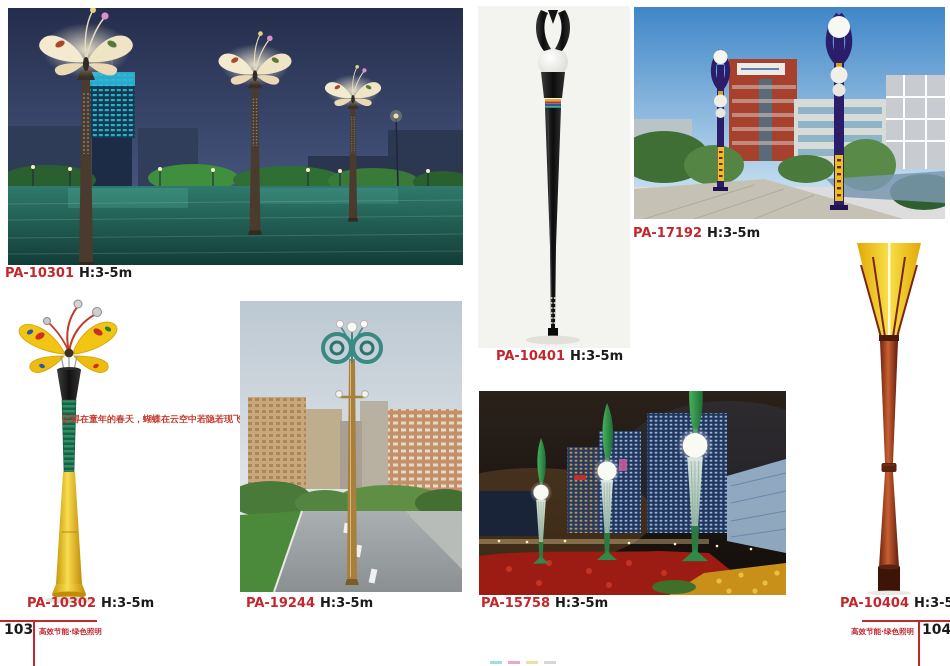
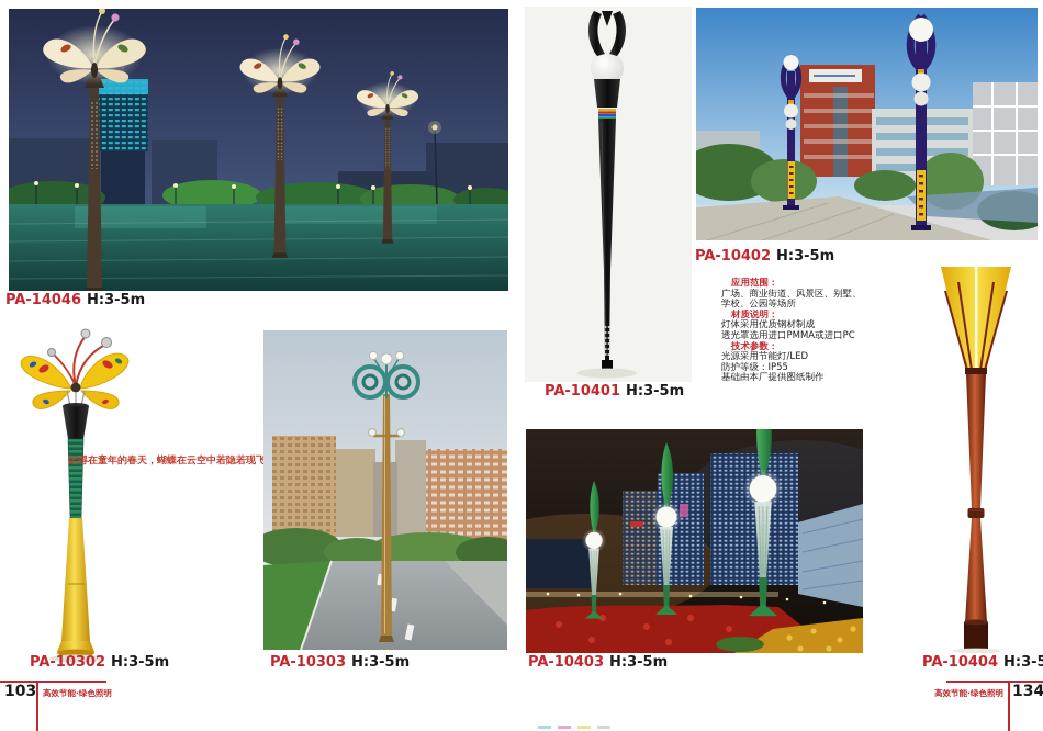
- PA-10301 H:3-5m
+ PA-14046 H:3-5m
  PA-10302 H:3-5m
  记得在童年的春天，蝴蝶在云空中若隐若现飞
- PA-19244 H:3-5m
+ PA-10303 H:3-5m
  PA-10401 H:3-5m
- PA-17192 H:3-5m
+ PA-10402 H:3-5m
+ 应用范围：
+ 广场、商业街道、风景区、别墅、
+ 学校、公园等场所
+ 材质说明：
+ 灯体采用优质钢材制成
+ 透光罩选用进口PMMA或进口PC
+ 技术参数：
+ 光源采用节能灯/LED
+ 防护等级：IP55
+ 基础由本厂提供图纸制作
- PA-15758 H:3-5m
+ PA-10403 H:3-5m
  PA-10404 H:3-5
  103
  高效节能·绿色照明
  高效节能·绿色照明
- 104
+ 134
